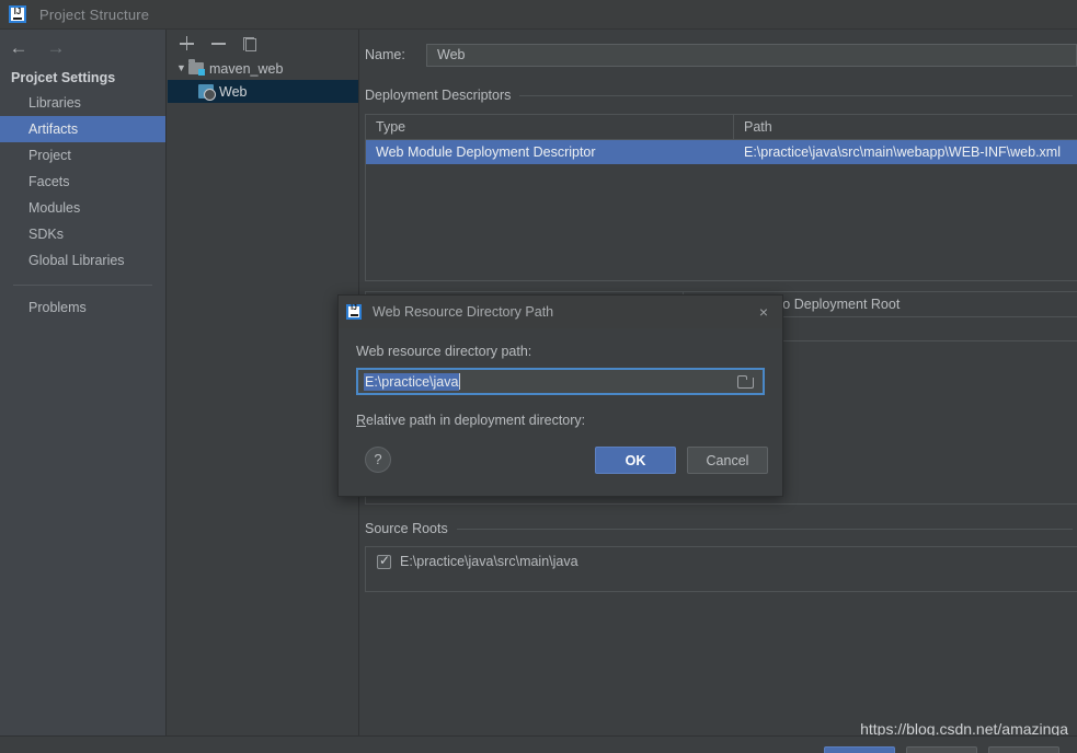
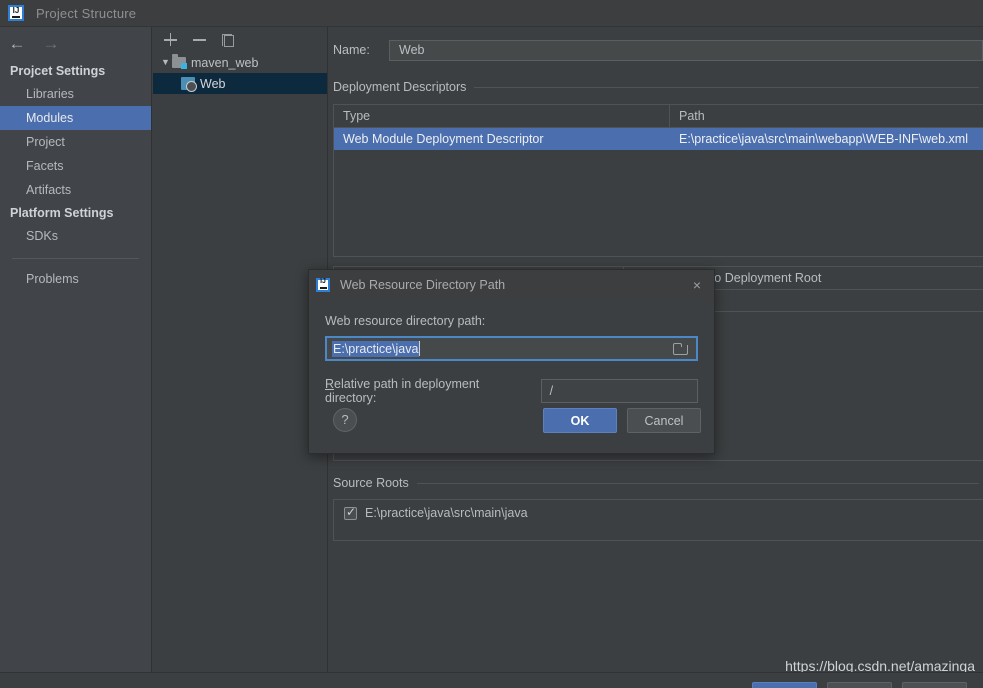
  Project Structure
  ←
  →
  Projcet Settings
  Libraries
- Artifacts
+ Modules
  Project
  Facets
- Modules
+ Artifacts
+ Platform Settings
  SDKs
- Global Libraries
  Problems
  ▼
  maven_web
  Web
  Name:
  Web
  Deployment Descriptors
  Type
  Path
  Web Module Deployment Descriptor
  E:\practice\java\src\main\webapp\WEB-INF\web.xml
  Source Roots
  E:\practice\java\src\main\java
  Web Resource Directory Path
  ×
  Web resource directory path:
  E:\practice\java
  Relative path in deployment directory:
+ /
  ?
  OK
  Cancel
  https://blog.csdn.net/amazinga
